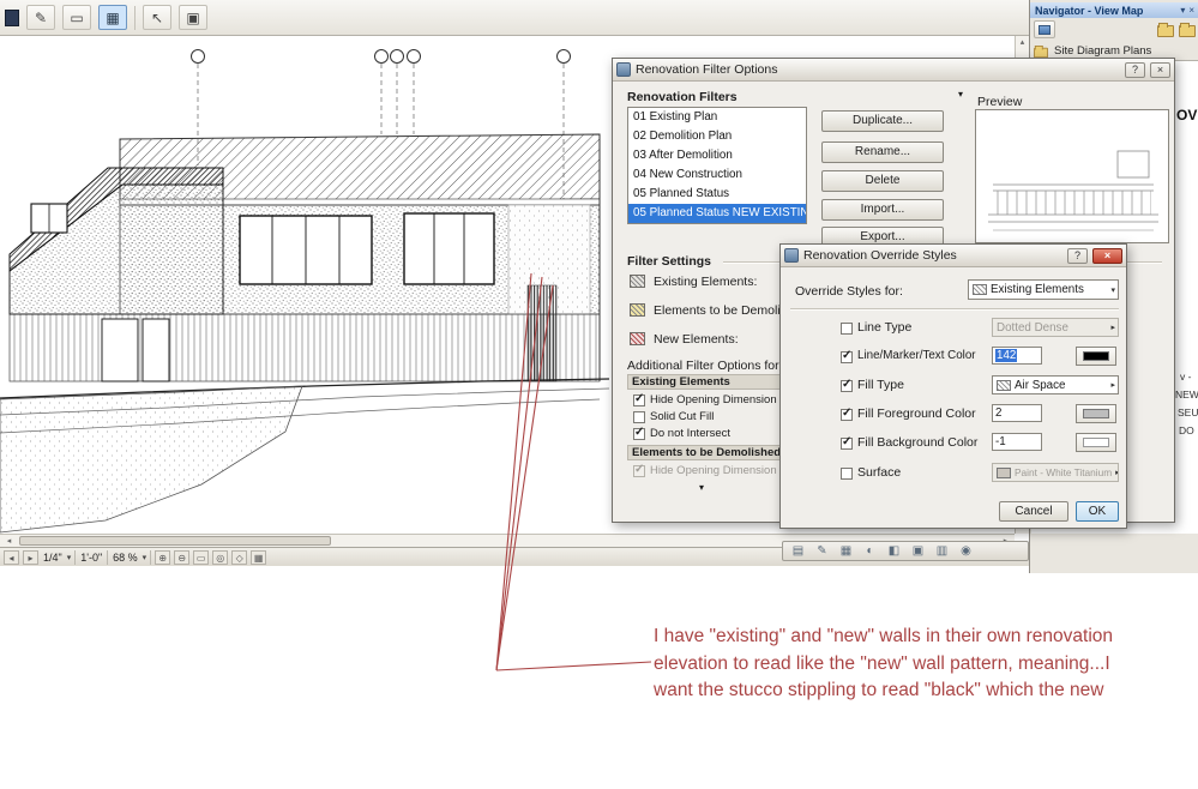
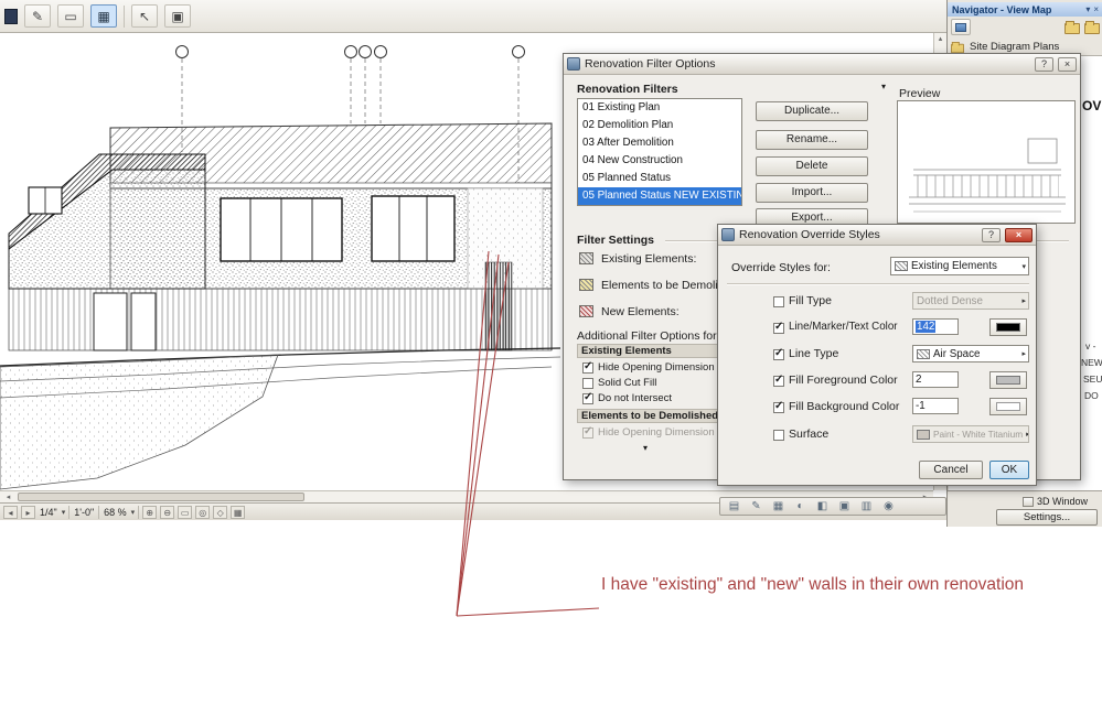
  ✎
  ▭
  ▦
  ↖
  ▣
  ◂
  ▸
  1/4"
  1'-0"
  68 %
  ⊕
  ⊖
  ▭
  ◎
  ◇
  ▦
  ▤
  ✎
  ▦
  ◐
  ◧
  ▣
  ▥
  ◉
  Navigator - View Map
  ▾
  ×
  Site Diagram Plans
+ 3D Window
+ Settings...
  v -
  NEW
  SEU
  DO
  Renovation Filter Options
  ?
  ×
  Renovation Filters
  ▾
  01 Existing Plan
  02 Demolition Plan
  03 After Demolition
  04 New Construction
  05 Planned Status
  05 Planned Status NEW EXISTIN
  Duplicate...
  Rename...
  Delete
  Import...
  Export...
  Preview
  Filter Settings
  Existing Elements:
  Elements to be Demol
  New Elements:
  Additional Filter Options for
  Existing Elements
  Hide Opening Dimension
  Solid Cut Fill
  Do not Intersect
  Elements to be Demolished
  Hide Opening Dimension
  ▾
  Renovation Override Styles
  ?
  ×
  Override Styles for:
  Existing Elements
- Line Type
+ Fill Type
  Dotted Dense
  Line/Marker/Text Color
  142
- Fill Type
+ Line Type
  Air Space
  Fill Foreground Color
  2
  Fill Background Color
  -1
  Surface
  Paint - White Titanium
  Cancel
  OK
  I have "existing" and "new" walls in their own renovation
- elevation to read like the "new" wall pattern, meaning...I
- want the stucco stippling to read "black" which the new
